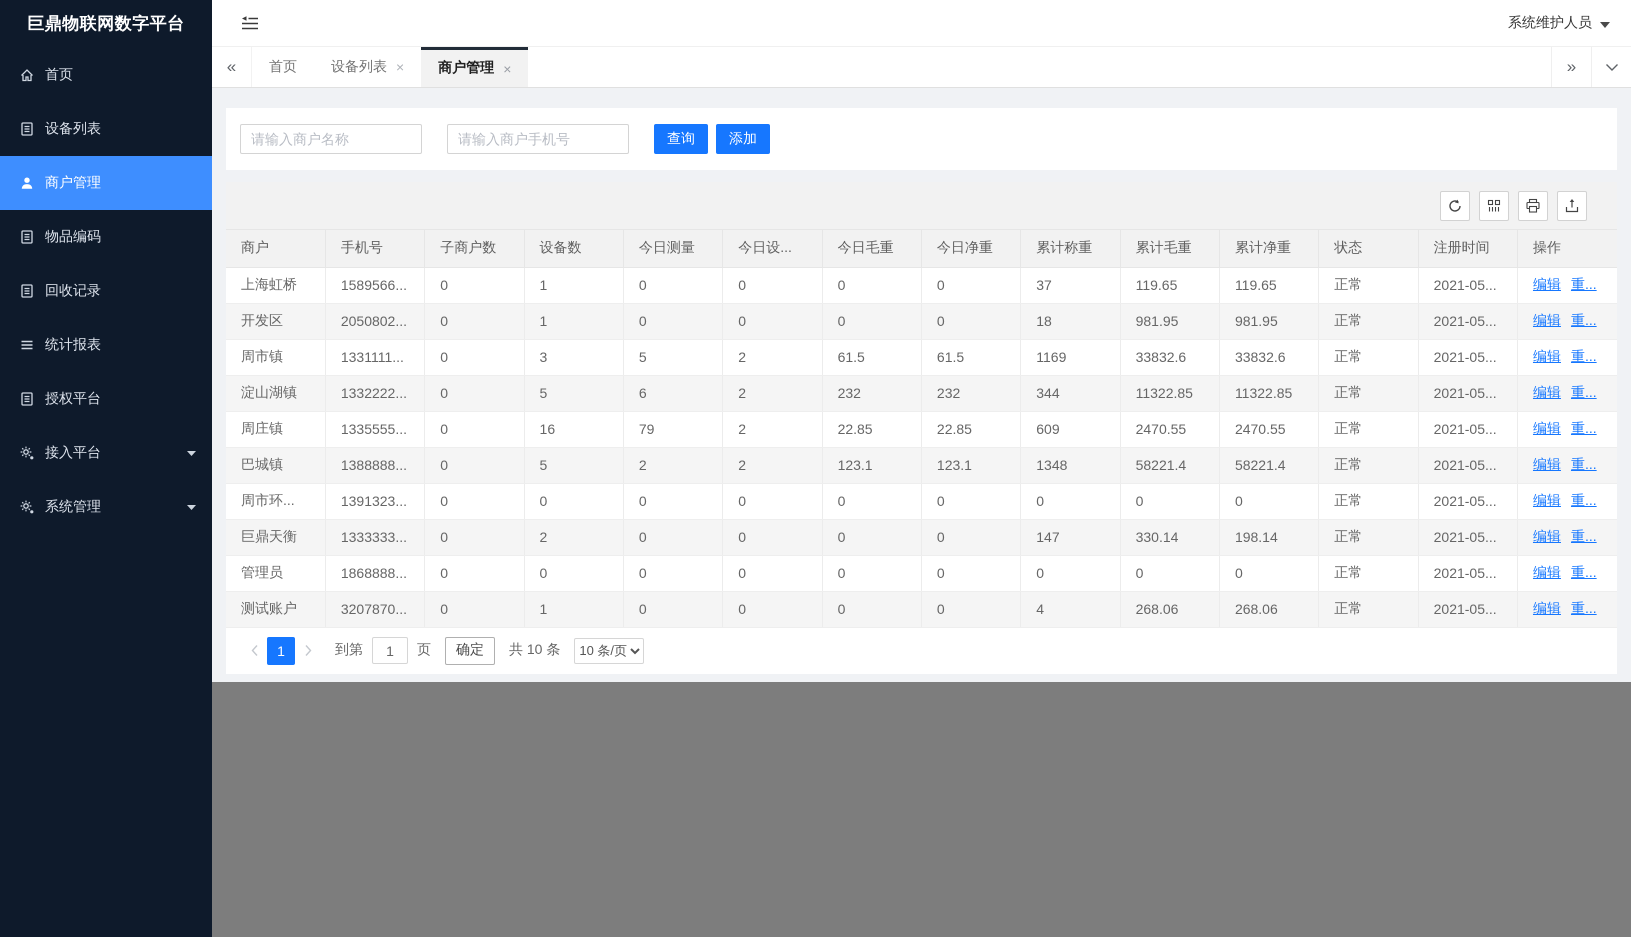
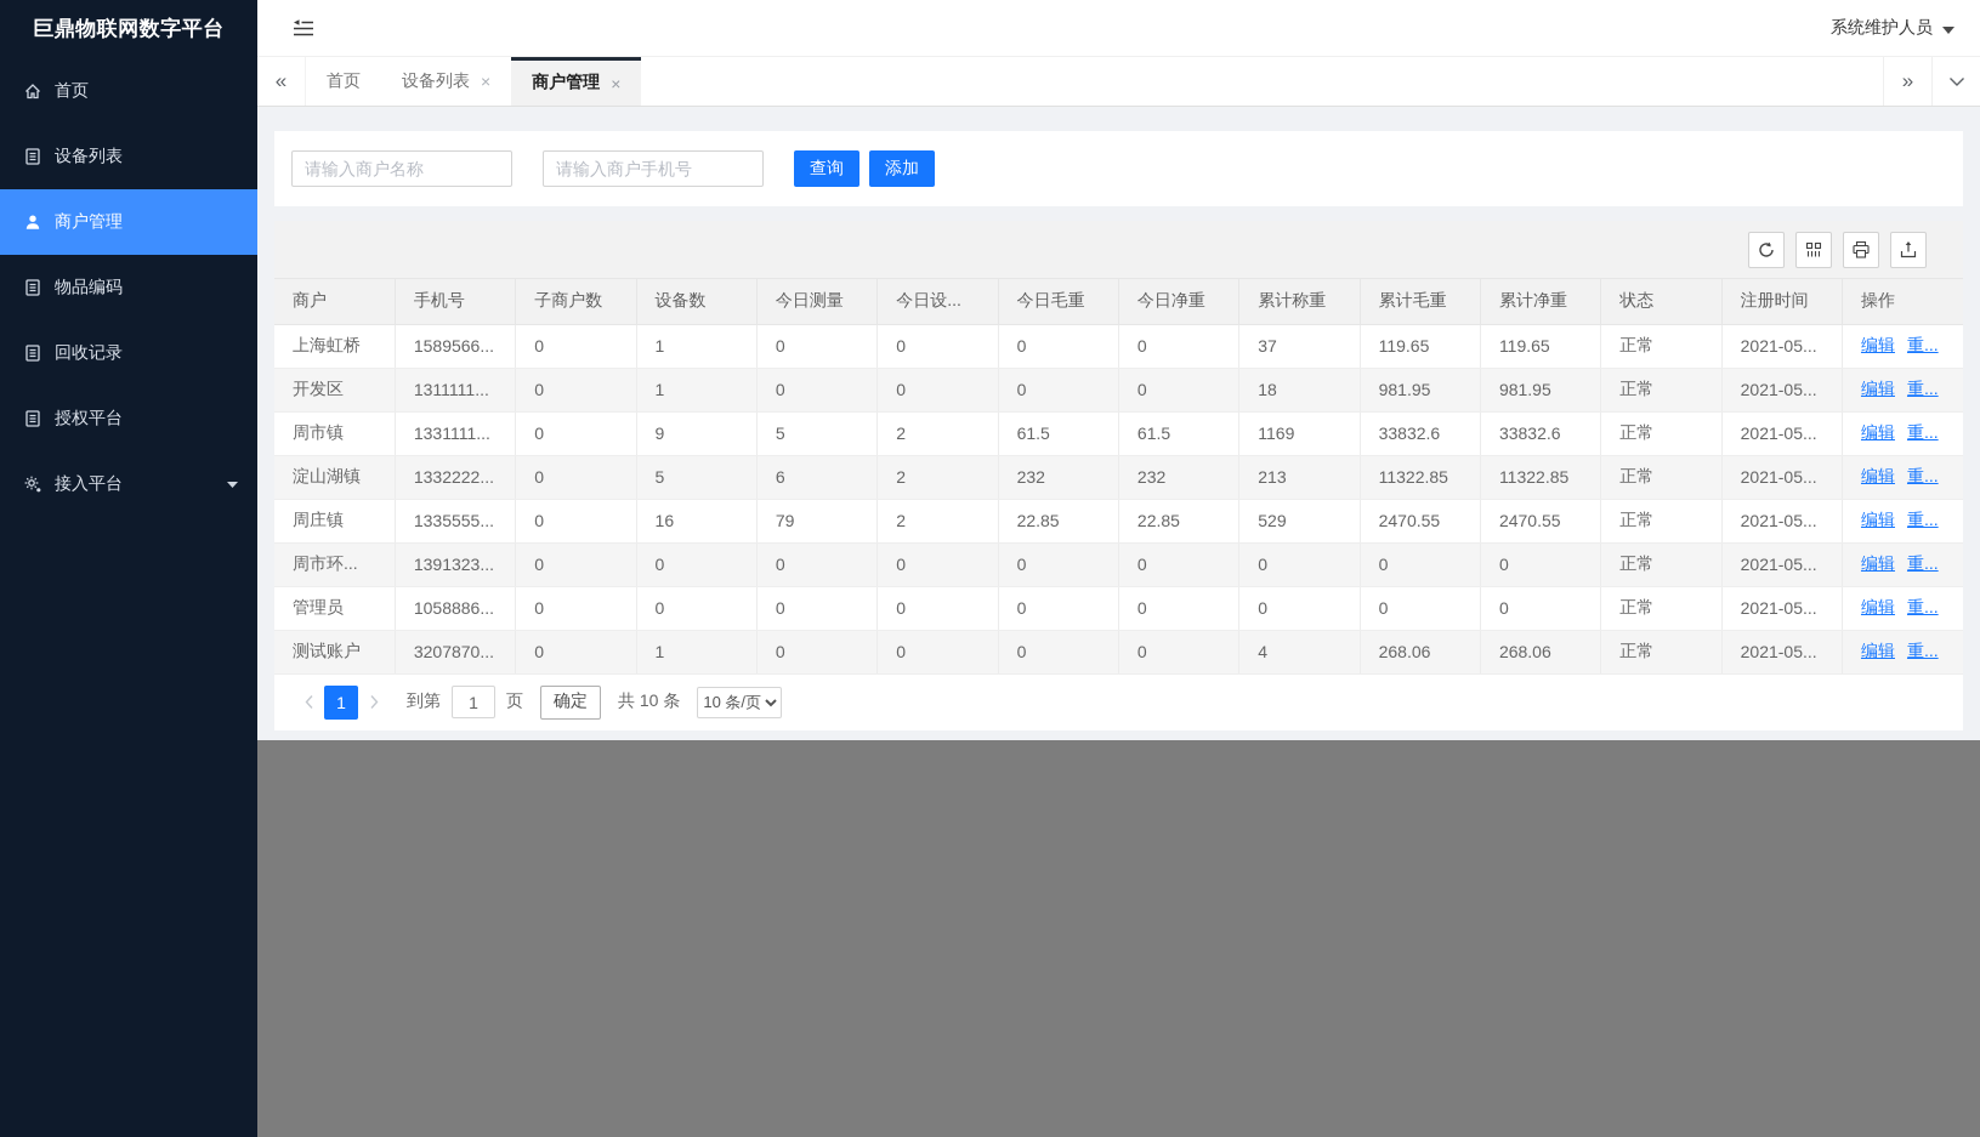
  巨鼎物联网数字平台
  首页
  设备列表
  商户管理
  物品编码
  回收记录
- 统计报表
  授权平台
  接入平台
- 系统管理
  系统维护人员
  «
  首页
  设备列表
  ×
  商户管理
  ×
  »
  请输入商户名称
  请输入商户手机号
  查询
  添加
  商户	手机号	子商户数	设备数	今日测量	今日设...	今日毛重	今日净重	累计称重	累计毛重	累计净重	状态	注册时间	操作
  上海虹桥	1589566...	0	1	0	0	0	0	37	119.65	119.65	正常	2021-05...	编辑 重...
- 开发区	2050802...	0	1	0	0	0	0	18	981.95	981.95	正常	2021-05...	编辑 重...
+ 开发区	1311111...	0	1	0	0	0	0	18	981.95	981.95	正常	2021-05...	编辑 重...
- 周市镇	1331111...	0	3	5	2	61.5	61.5	1169	33832.6	33832.6	正常	2021-05...	编辑 重...
+ 周市镇	1331111...	0	9	5	2	61.5	61.5	1169	33832.6	33832.6	正常	2021-05...	编辑 重...
- 淀山湖镇	1332222...	0	5	6	2	232	232	344	11322.85	11322.85	正常	2021-05...	编辑 重...
+ 淀山湖镇	1332222...	0	5	6	2	232	232	213	11322.85	11322.85	正常	2021-05...	编辑 重...
- 周庄镇	1335555...	0	16	79	2	22.85	22.85	609	2470.55	2470.55	正常	2021-05...	编辑 重...
+ 周庄镇	1335555...	0	16	79	2	22.85	22.85	529	2470.55	2470.55	正常	2021-05...	编辑 重...
- 巴城镇	1388888...	0	5	2	2	123.1	123.1	1348	58221.4	58221.4	正常	2021-05...	编辑 重...
  周市环...	1391323...	0	0	0	0	0	0	0	0	0	正常	2021-05...	编辑 重...
- 巨鼎天衡	1333333...	0	2	0	0	0	0	147	330.14	198.14	正常	2021-05...	编辑 重...
- 管理员	1868888...	0	0	0	0	0	0	0	0	0	正常	2021-05...	编辑 重...
+ 管理员	1058886...	0	0	0	0	0	0	0	0	0	正常	2021-05...	编辑 重...
  测试账户	3207870...	0	1	0	0	0	0	4	268.06	268.06	正常	2021-05...	编辑 重...
  1
  到第
  1
  页
  确定
  共 10 条
  10 条/页
